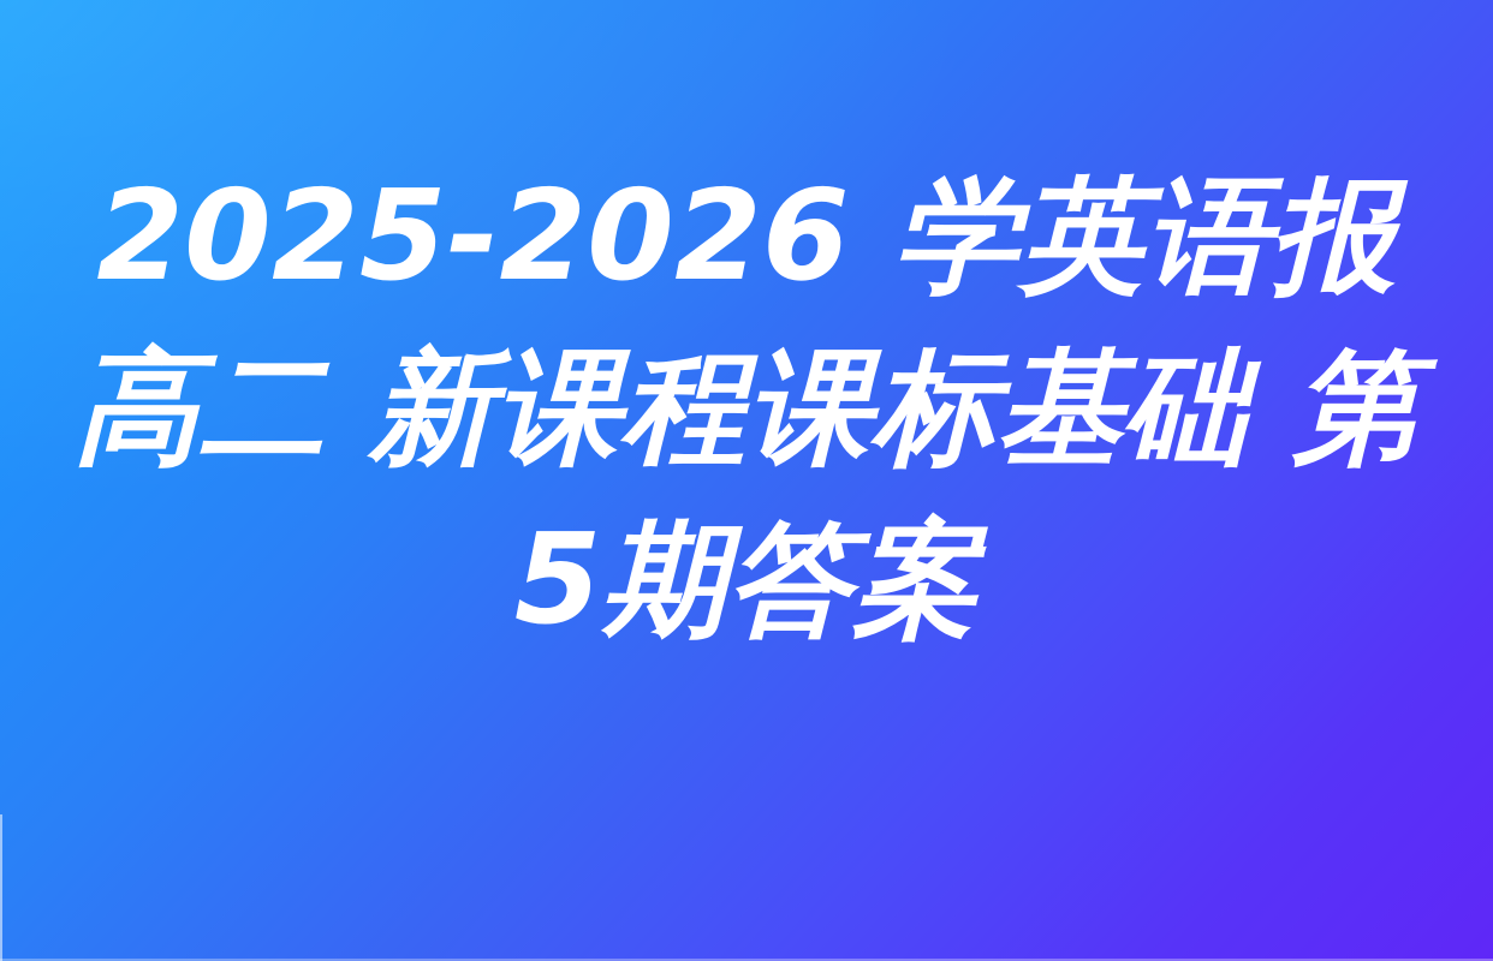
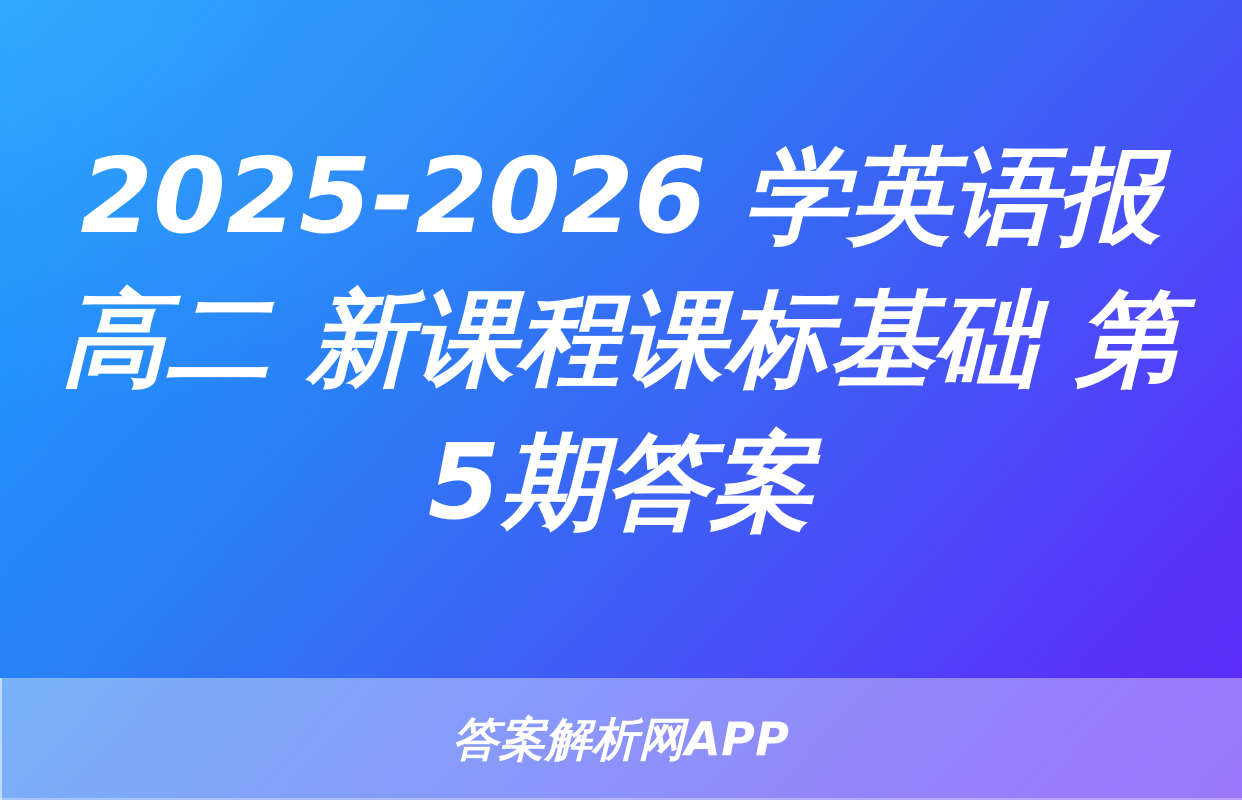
  2025-2026 学英语报 高二 新课程课标基础 第5期答案
+ 答案解析网APP
